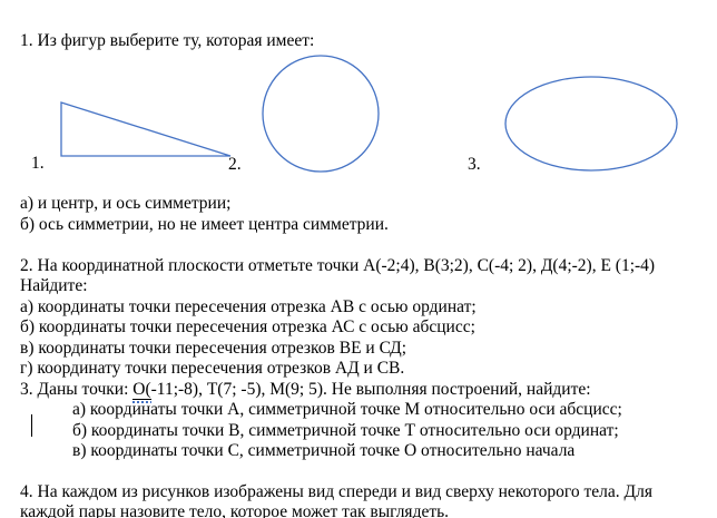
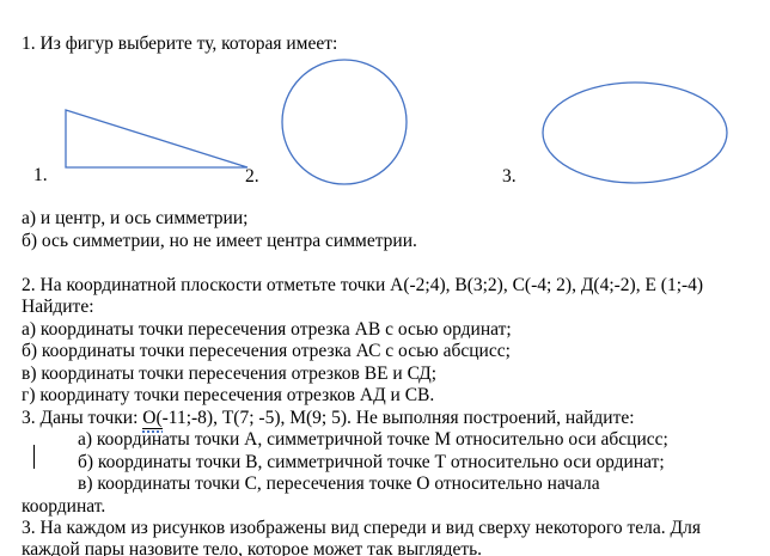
  1. Из фигур выберите ту, которая имеет:
  1.
  2.
  3.
  а) и центр, и ось симметрии;
  б) ось симметрии, но не имеет центра симметрии.
  2. На координатной плоскости отметьте точки А(-2;4), В(3;2), С(-4; 2), Д(4;-2), Е (1;-4)
  Найдите:
  а) координаты точки пересечения отрезка АВ с осью ординат;
  б) координаты точки пересечения отрезка АС с осью абсцисс;
  в) координаты точки пересечения отрезков ВЕ и СД;
  г) координату точки пересечения отрезков АД и СВ.
  3. Даны точки: О(-11;-8), Т(7; -5), М(9; 5). Не выполняя построений, найдите:
  а) координаты точки А, симметричной точке М относительно оси абсцисс;
  б) координаты точки В, симметричной точке Т относительно оси ординат;
- в) координаты точки С, симметричной точке О относительно начала
+ в) координаты точки С, пересечения точке О относительно начала
+ координат.
- 4. На каждом из рисунков изображены вид спереди и вид сверху некоторого тела. Для
+ 3. На каждом из рисунков изображены вид спереди и вид сверху некоторого тела. Для
  каждой пары назовите тело, которое может так выглядеть.
